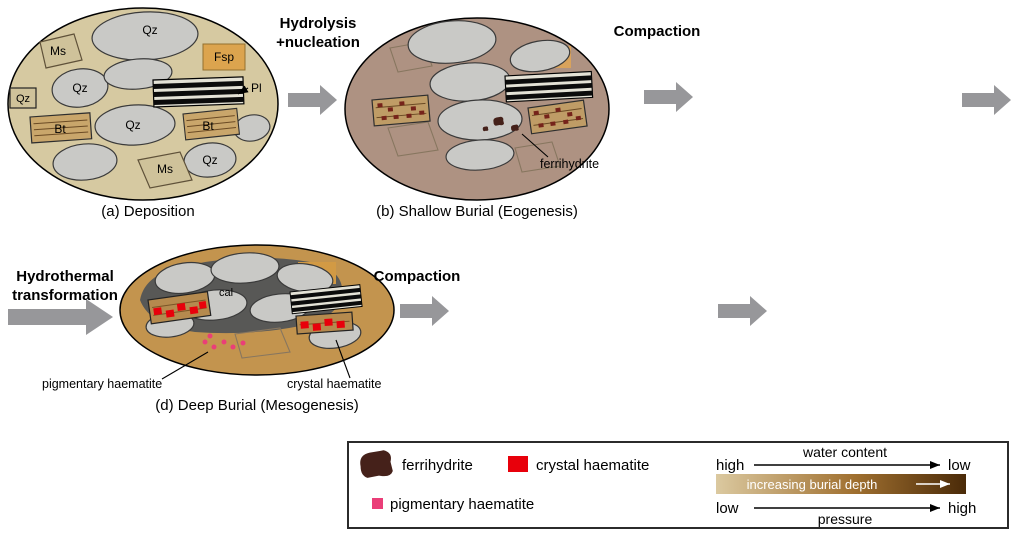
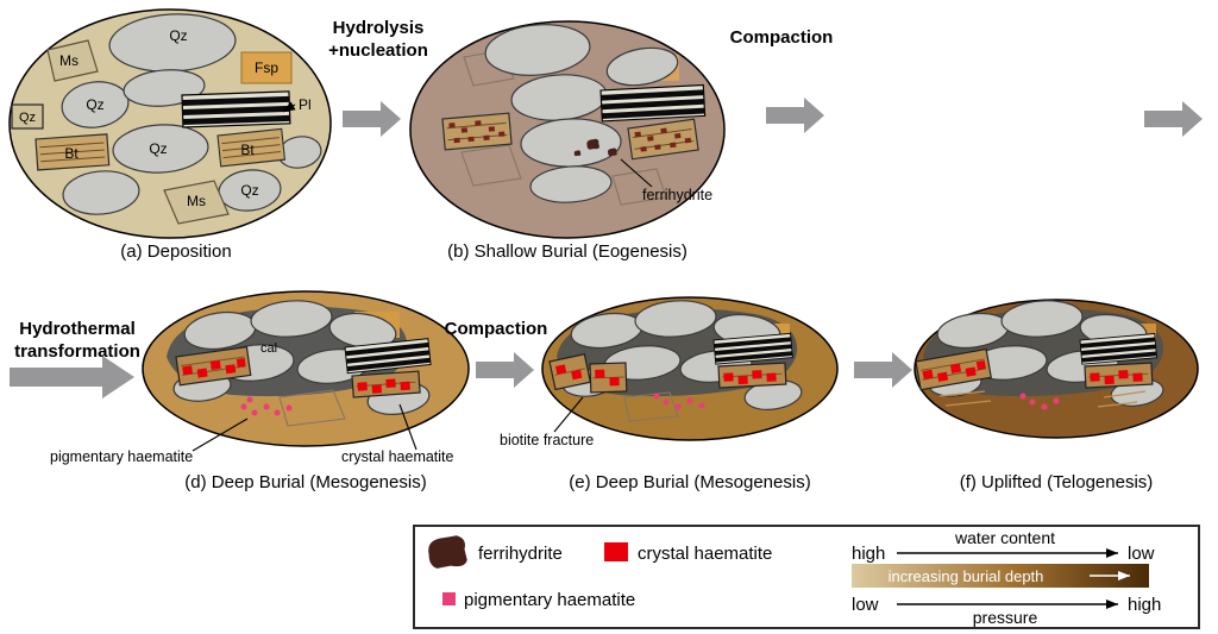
  Ms
  Qz
  Qz
  Qz
  Qz
  Qz
  Ms
  Bt
  Bt
  Fsp
  Pl
  (a) Deposition
  ferrihydrite
  (b) Shallow Burial (Eogenesis)
  cal
  pigmentary haematite
  crystal haematite
  (d) Deep Burial (Mesogenesis)
+ biotite fracture
+ (e) Deep Burial (Mesogenesis)
+ (f) Uplifted (Telogenesis)
  Hydrolysis
  +nucleation
  Compaction
  Hydrothermal
  transformation
  Compaction
  ferrihydrite
  crystal haematite
  pigmentary haematite
  high
  water content
  low
  increasing burial depth
  low
  pressure
  high
